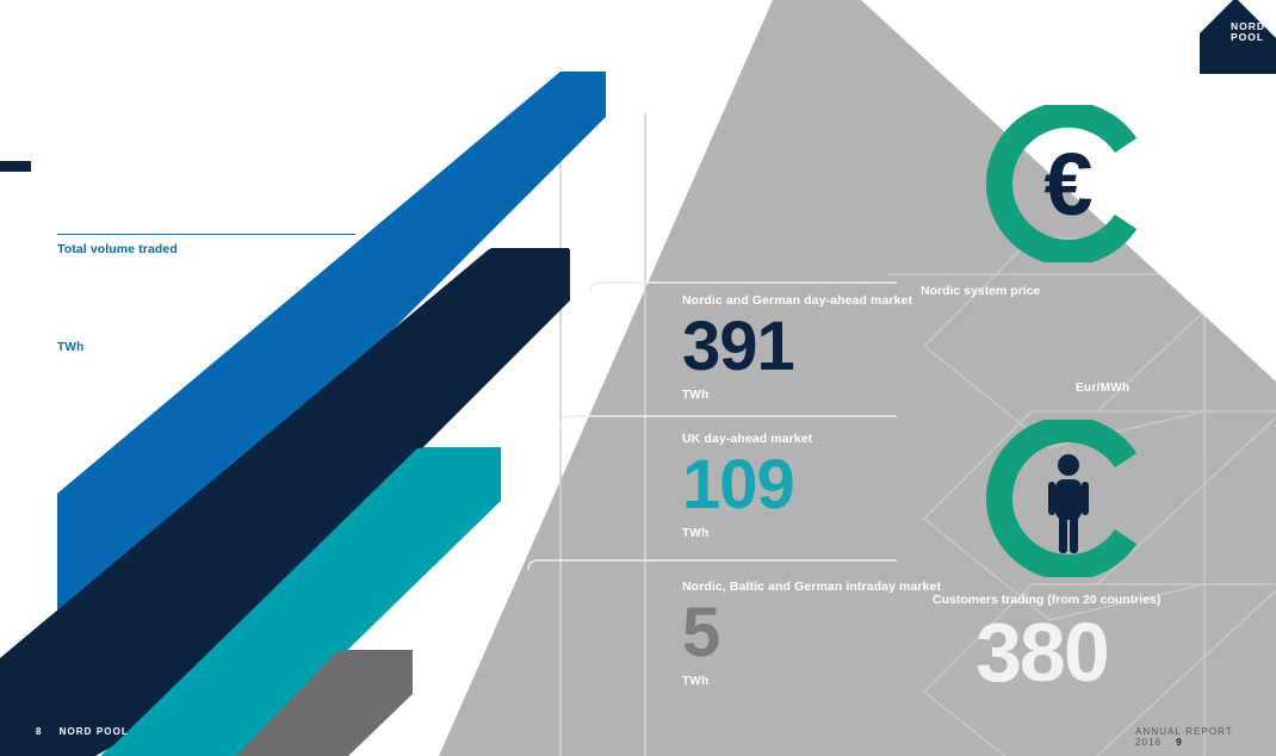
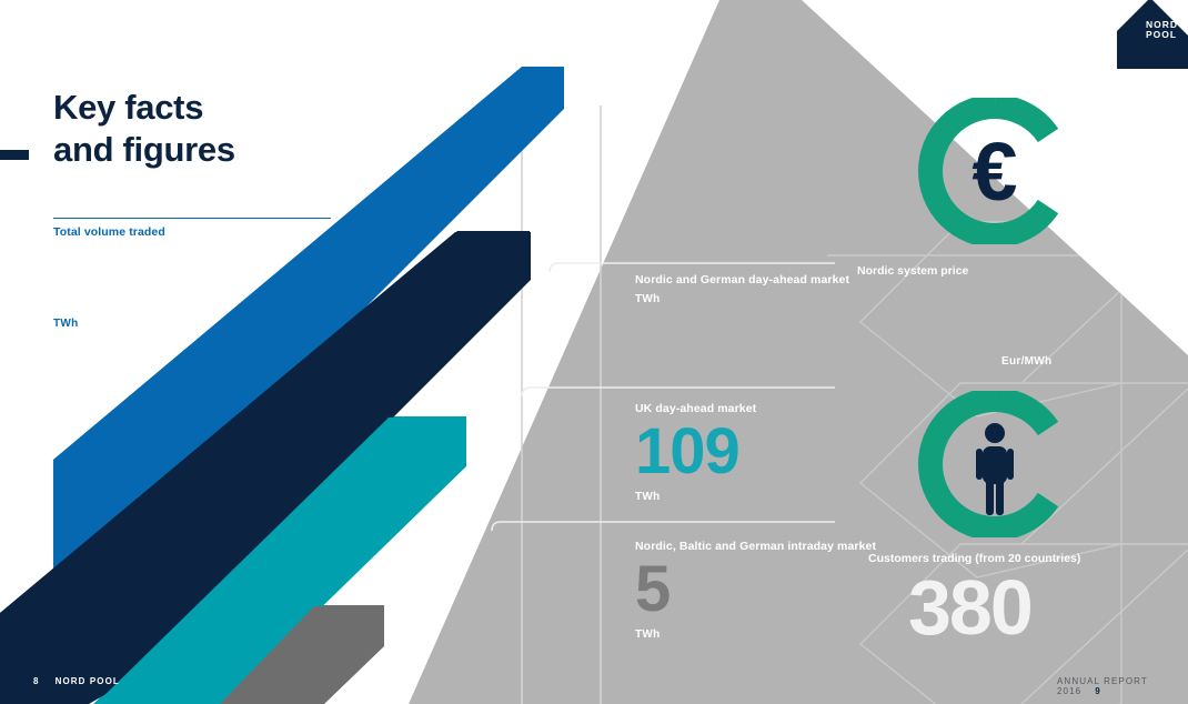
  €
+ Key facts
+ and figures
  Total volume traded
  TWh
  Nordic and German day-ahead market
- 391
  TWh
  UK day-ahead market
  109
  TWh
  Nordic, Baltic and German intraday market
  5
  TWh
  Nordic system price
  Eur/MWh
  Customers trading (from 20 countries)
  380
  8 NORD POOL
  ANNUAL REPORT 2016 9
  NORD
  POOL
